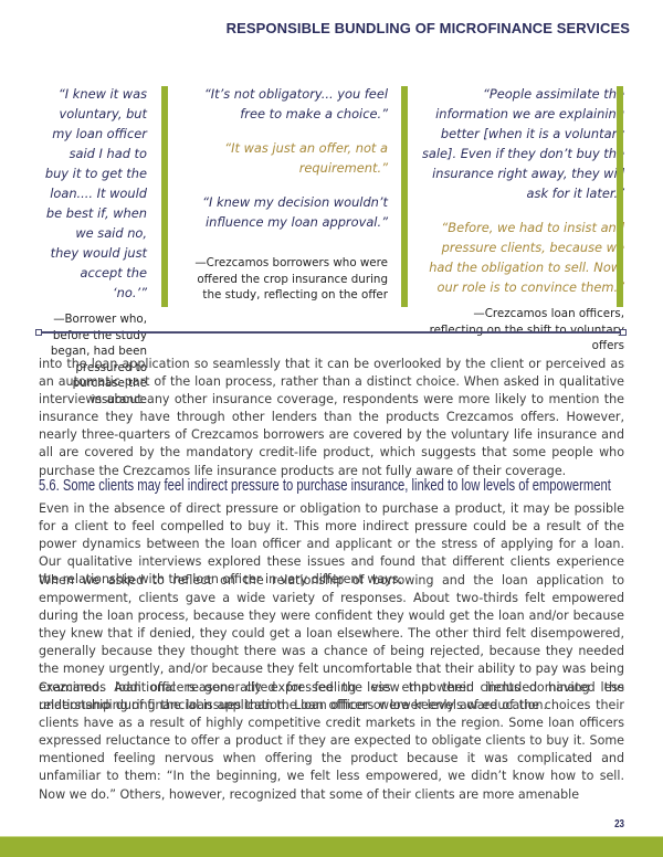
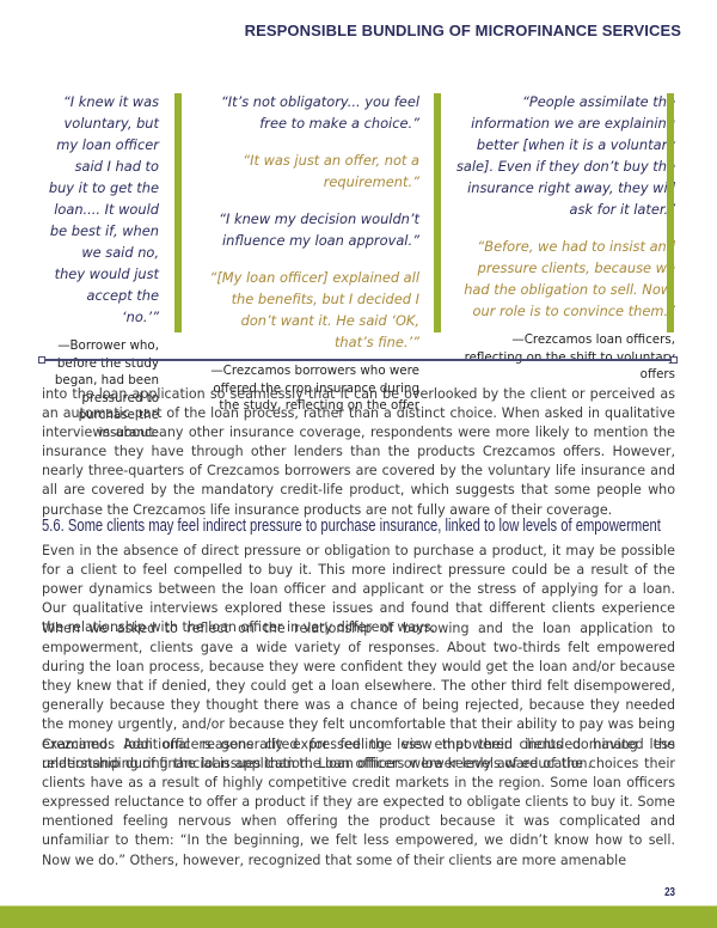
  RESPONSIBLE BUNDLING OF MICROFINANCE SERVICES
  “I knew it was voluntary, but my loan officer said I had to buy it to get the loan.... It would be best if, when we said no, they would just accept the ‘no.’”
  —Borrower who, before the study began, had been pressured to purchase the insurance
  “It’s not obligatory... you feel free to make a choice.”
  “It was just an offer, not a requirement.”
  “I knew my decision wouldn’t influence my loan approval.”
+ “[My loan officer] explained all the benefits, but I decided I don’t want it. He said ‘OK, that’s fine.’”
  —Crezcamos borrowers who were offered the crop insurance during the study, reflecting on the offer
  “People assimilate th information we are explainin better [when it is a voluntar sale]. Even if they don’t buy th insurance right away, they w ask for it later
  “Before, we had to insist an pressure clients, because w had the obligation to sell. No our role is to convince them
  —Crezcamos loan officers, reflecting on the shift to voluntar offers
  into the loan application so seamlessly that it can be overlooked by the client or perceived as an automatic part of the loan process, rather than a distinct choice. When asked in qualitative interviews about any other insurance coverage, respondents were more likely to mention the insurance they have through other lenders than the products Crezcamos offers. However, nearly three-quarters of Crezcamos borrowers are covered by the voluntary life insurance and all are covered by the mandatory credit-life product, which suggests that some people who purchase the Crezcamos life insurance products are not fully aware of their coverage.
  5.6. Some clients may feel indirect pressure to purchase insurance, linked to low levels of empowerment
  Even in the absence of direct pressure or obligation to purchase a product, it may be possible for a client to feel compelled to buy it. This more indirect pressure could be a result of the power dynamics between the loan officer and applicant or the stress of applying for a loan. Our qualitative interviews explored these issues and found that different clients experience the relationship with the loan officer in very different ways.
  When we asked to reflect on the relationship of borrowing and the loan application to empowerment, clients gave a wide variety of responses. About two-thirds felt empowered during the loan process, because they were confident they would get the loan and/or because they knew that if denied, they could get a loan elsewhere. The other third felt disempowered, generally because they thought there was a chance of being rejected, because they needed the money urgently, and/or because they felt uncomfortable that their ability to pay was being examined. Additional reasons cited for feeling less empowered included having less understanding of financial issues than the loan officer or lower levels of education.
  Crezcamos loan officers generally expressed the view that their clients dominated the relationship during the loan application. Loan officers were keenly aware of the choices their clients have as a result of highly competitive credit markets in the region. Some loan officers expressed reluctance to offer a product if they are expected to obligate clients to buy it. Some mentioned feeling nervous when offering the product because it was complicated and unfamiliar to them: “In the beginning, we felt less empowered, we didn’t know how to sell. Now we do.” Others, however, recognized that some of their clients are more amenable
  23
